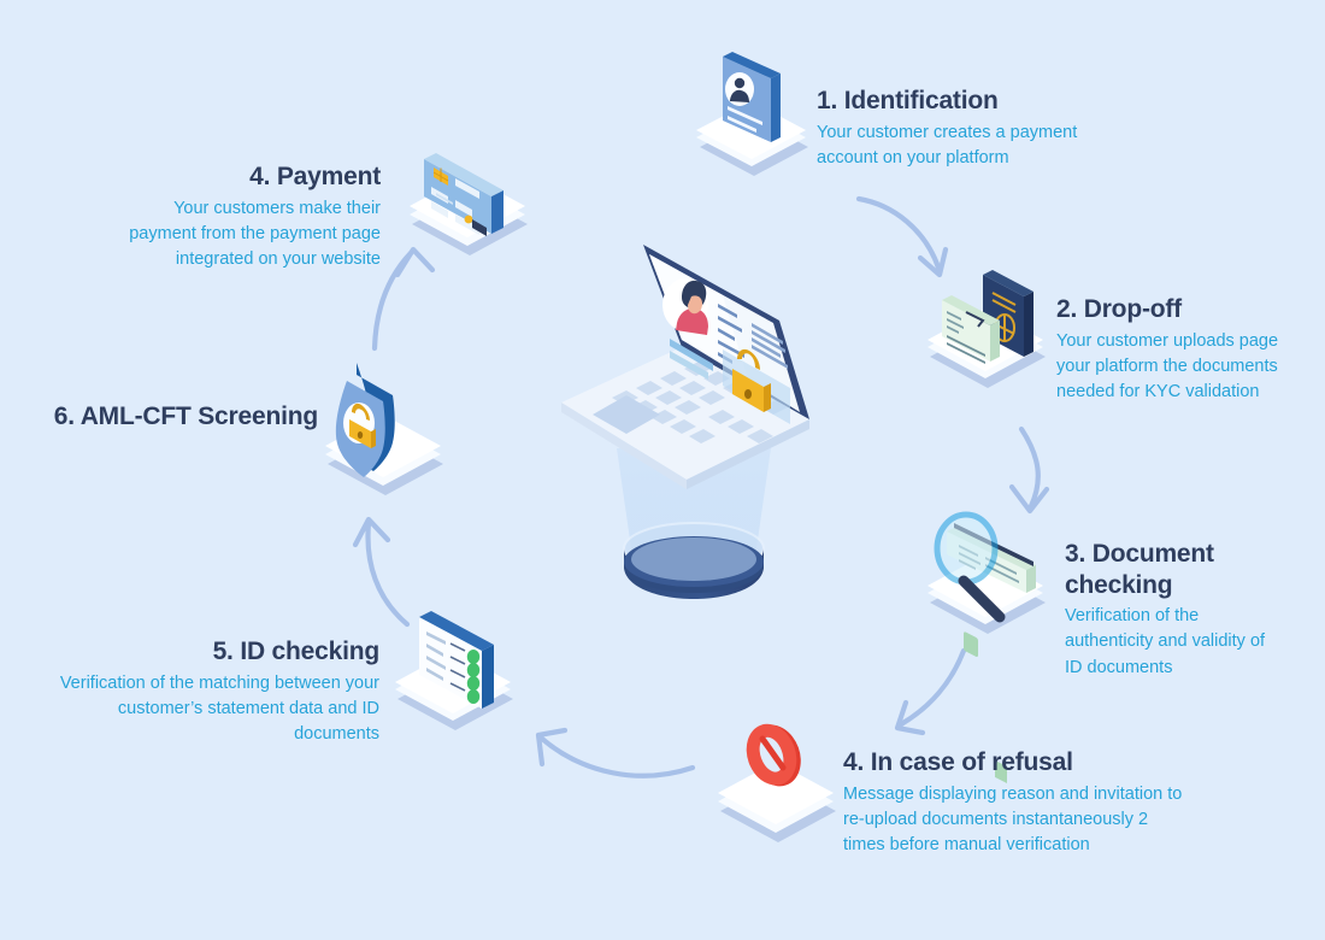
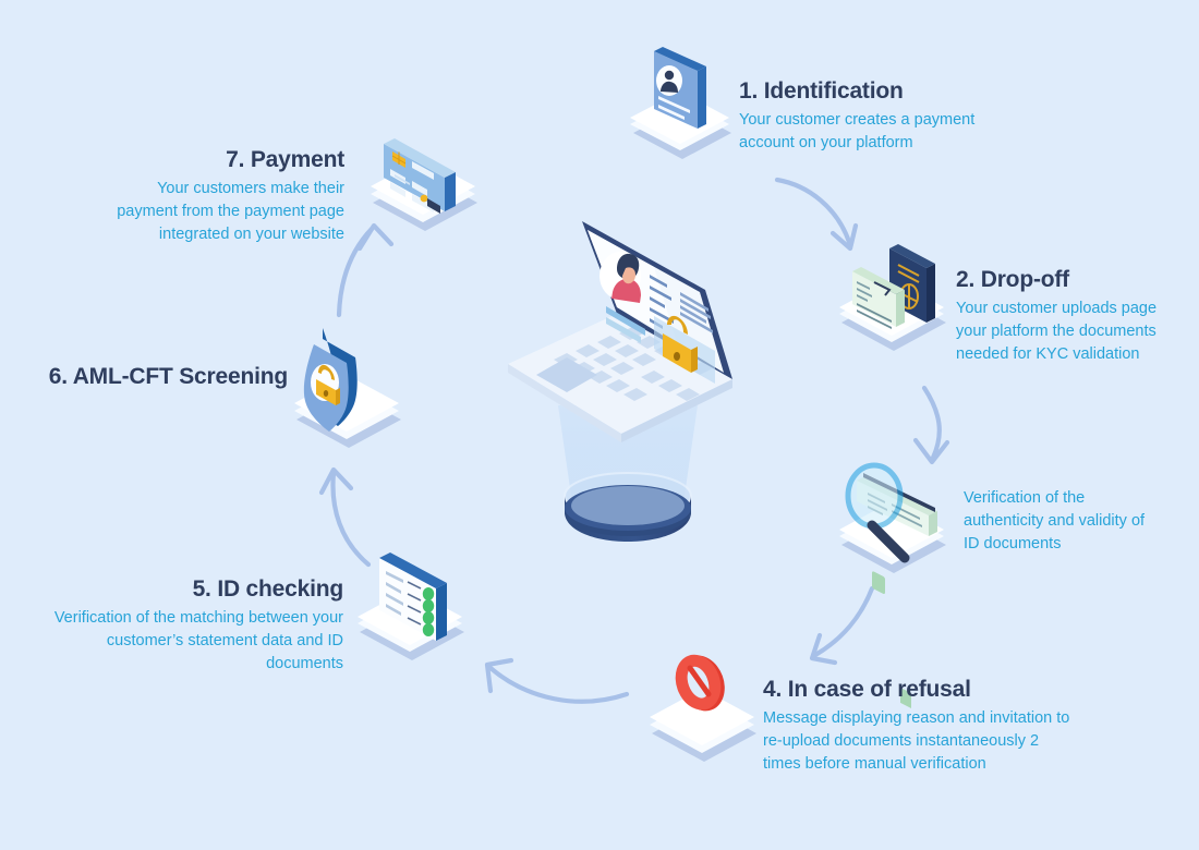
  1. Identification
  Your customer creates a payment account on your platform
  2. Drop-off
  Your customer uploads page your platform the documents needed for KYC validation
- 3. Document checking
  Verification of the authenticity and validity of ID documents
  4. In case of refusal
  Message displaying reason and invitation to re-upload documents instantaneously 2 times before manual verification
  5. ID checking
  Verification of the matching between your customer’s statement data and ID documents
  6. AML-CFT Screening
- 4. Payment
+ 7. Payment
  Your customers make their payment from the payment page integrated on your website
